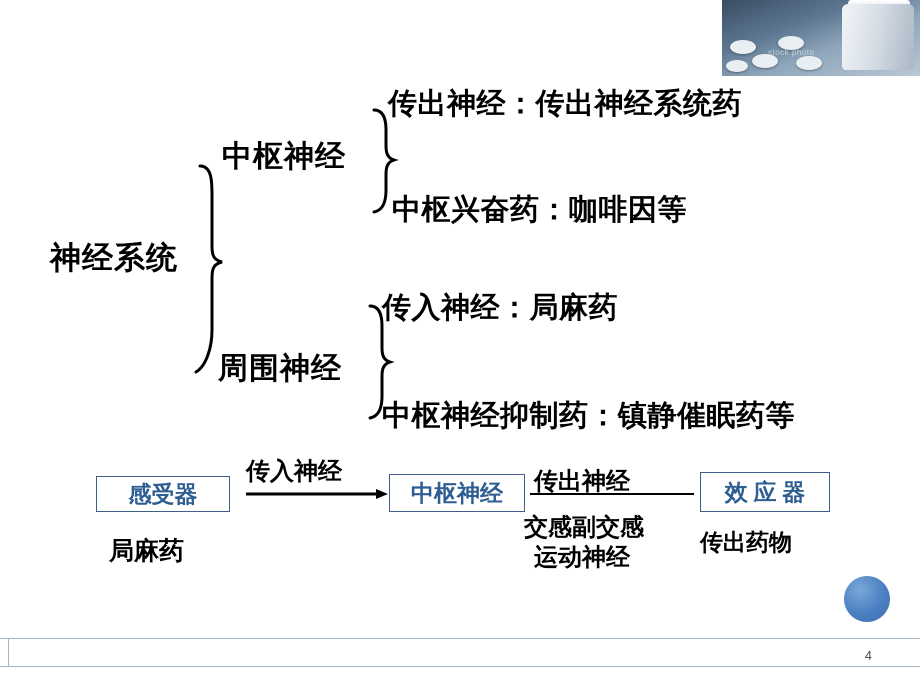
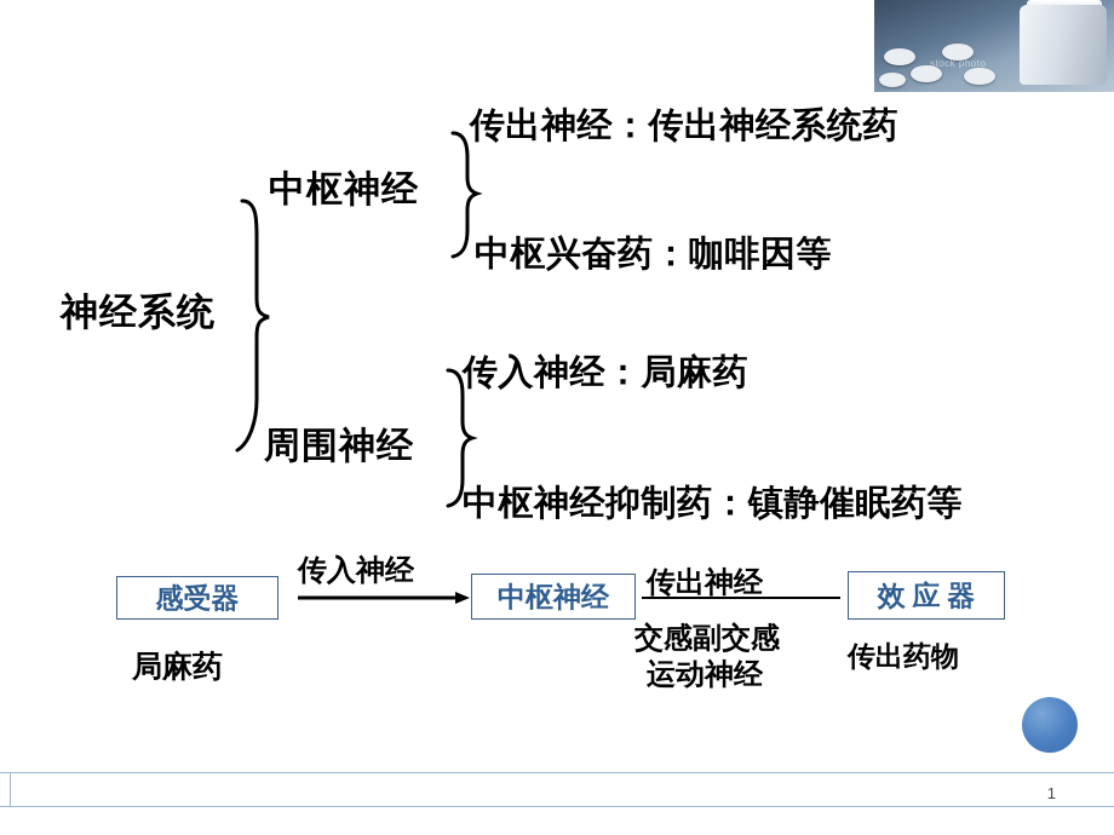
  stock photo
  神经系统
  中枢神经
  周围神经
  传出神经：传出神经系统药
  中枢兴奋药：咖啡因等
  传入神经：局麻药
  中枢神经抑制药：镇静催眠药等
  感受器
  中枢神经
  效 应 器
  传入神经
  传出神经
  交感副交感
  运动神经
  局麻药
  传出药物
- 4
+ 1
